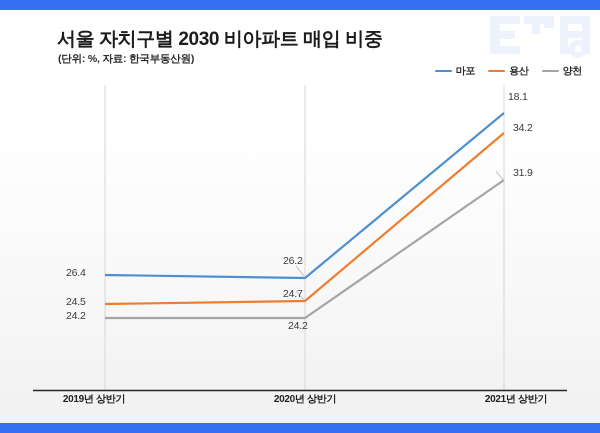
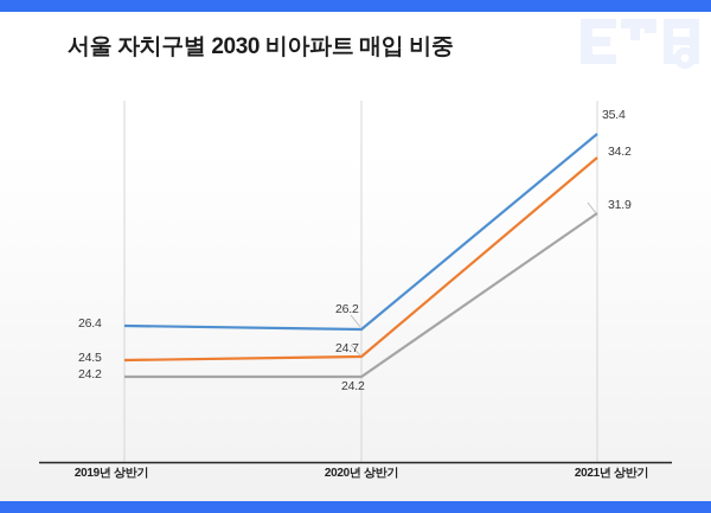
  서울 자치구별 2030 비아파트 매입 비중
- (단위: %, 자료: 한국부동산원)
- 마포
- 용산
- 양천
  26.4
  24.5
  24.2
  26.2
  24.7
  24.2
- 18.1
+ 35.4
  34.2
  31.9
  2019년 상반기
  2020년 상반기
  2021년 상반기
